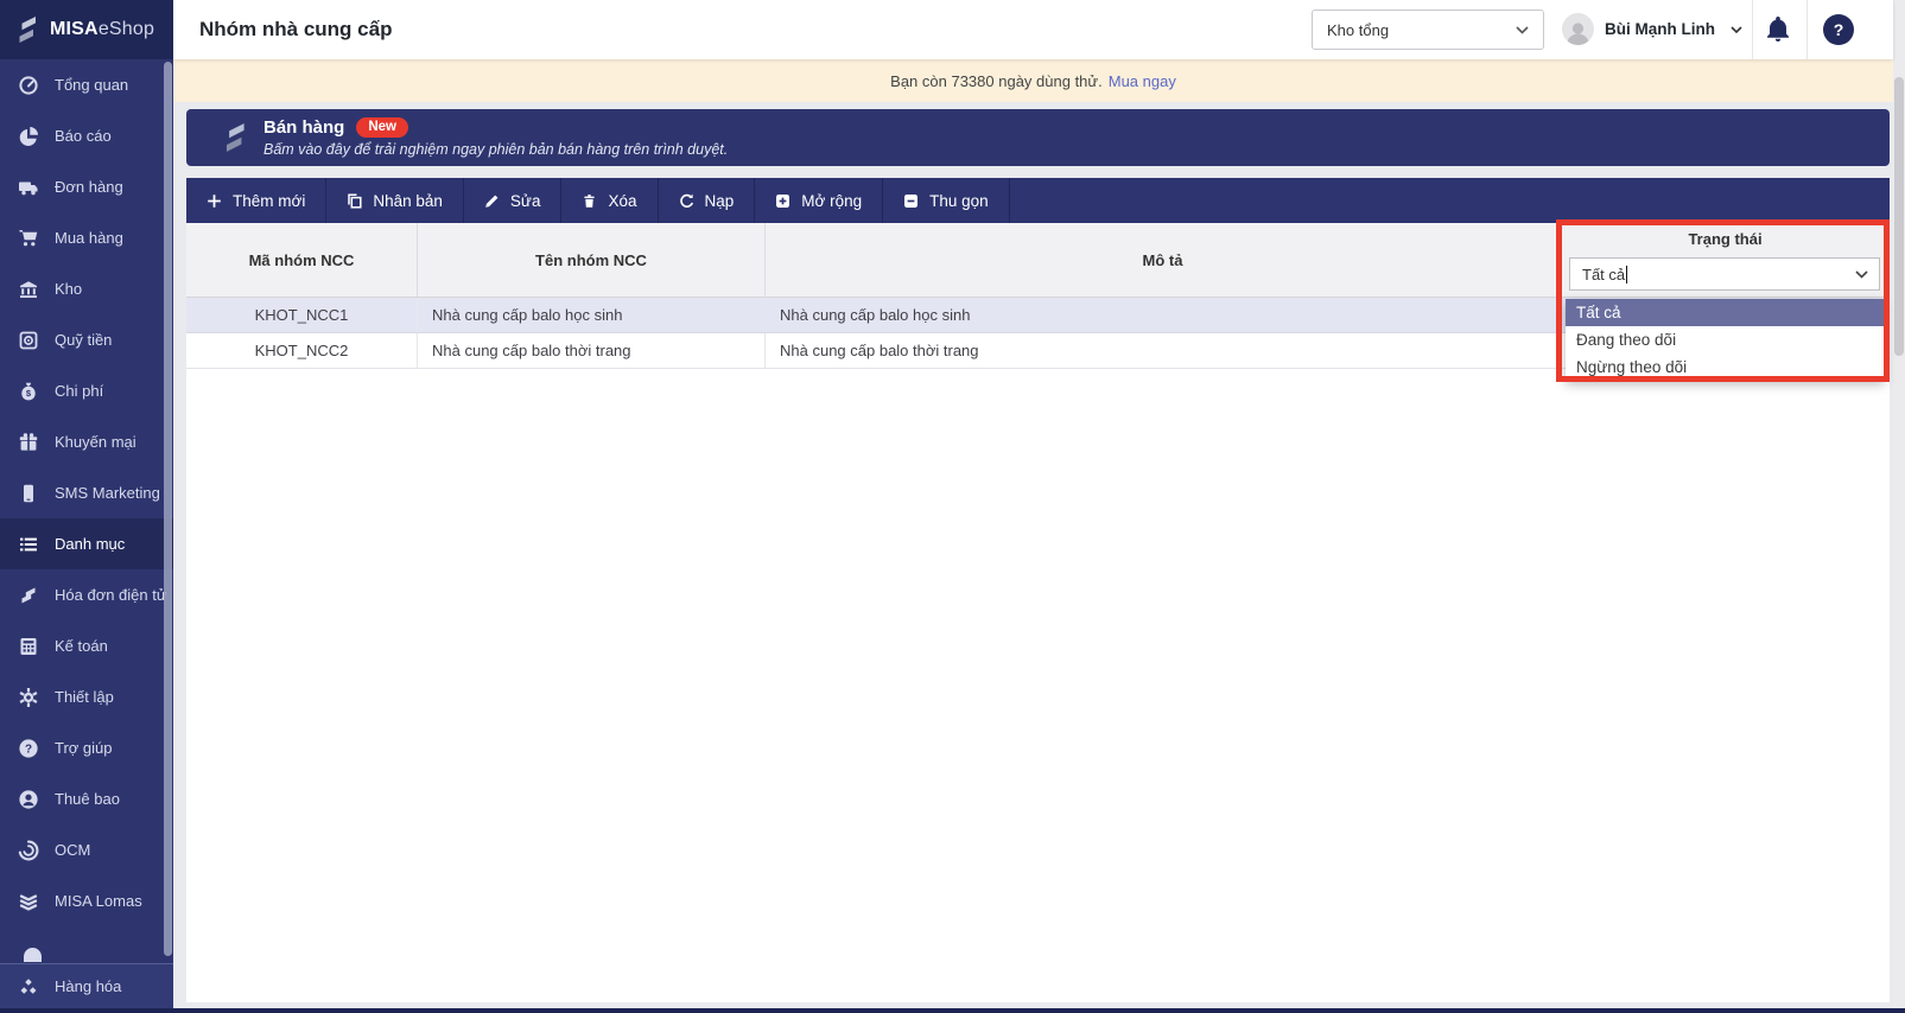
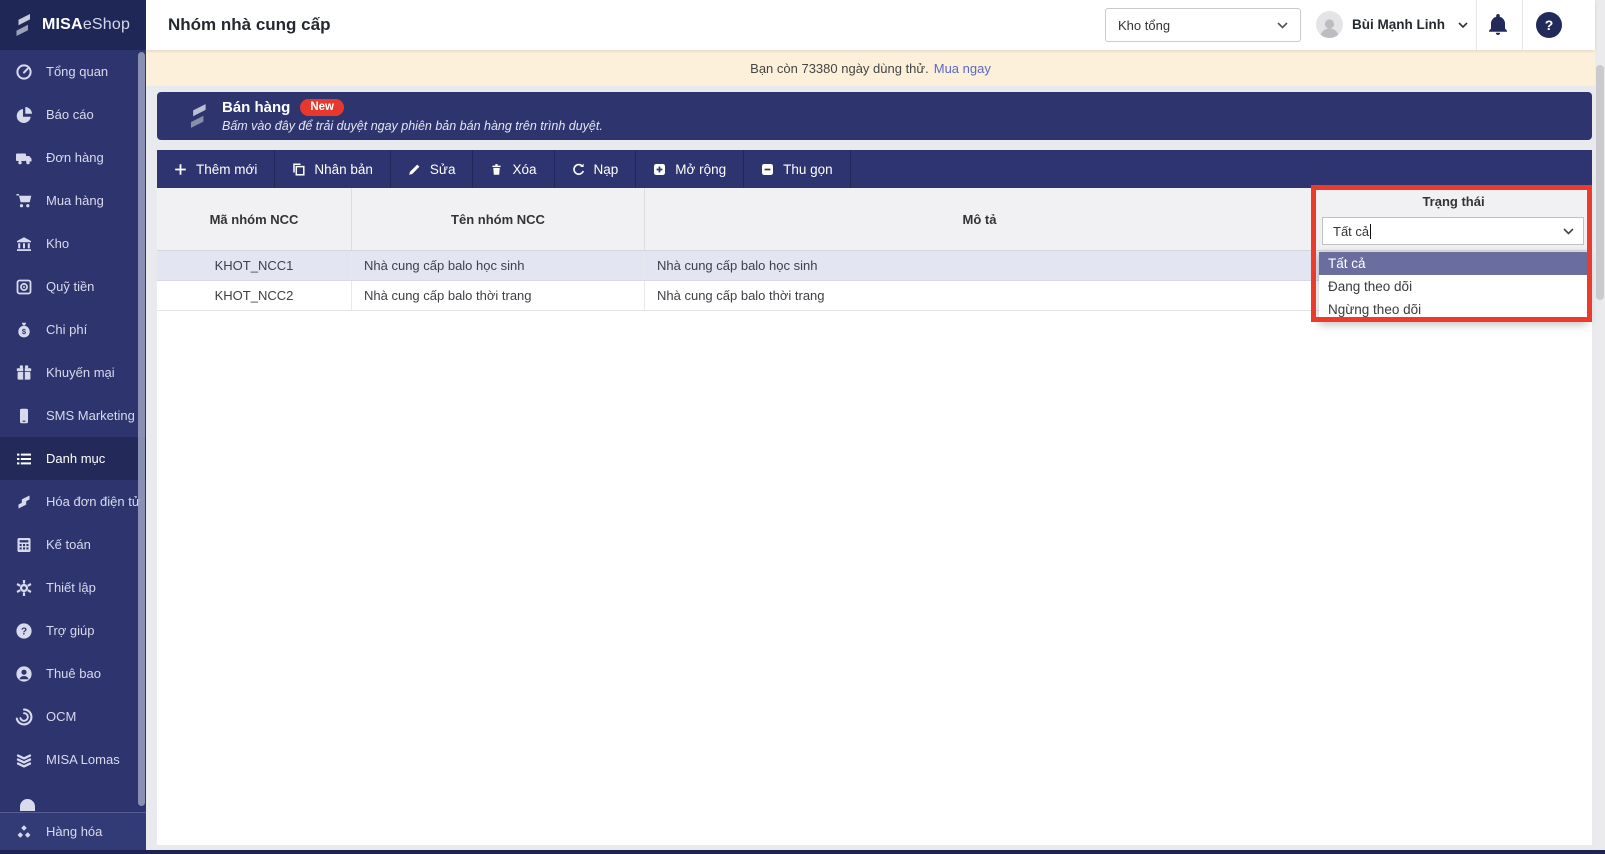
  MISAeShop
  Tổng quan
  Báo cáo
  Đơn hàng
  Mua hàng
  Kho
  Quỹ tiền
  $
  Chi phí
  Khuyến mại
  SMS Marketing
  Danh mục
  Hóa đơn điện tử
  Kế toán
  Thiết lập
  ?
  Trợ giúp
  Thuê bao
  OCM
  MISA Lomas
  Hàng hóa
  Nhóm nhà cung cấp
  Kho tổng
  Bùi Mạnh Linh
  ?
  Bạn còn 73380 ngày dùng thử.
  Mua ngay
  Bán hàng
  New
- Bấm vào đây để trải nghiệm ngay phiên bản bán hàng trên trình duyệt.
+ Bấm vào đây để trải duyệt ngay phiên bản bán hàng trên trình duyệt.
  Thêm mới
  Nhân bản
  Sửa
  Xóa
  Nạp
  Mở rộng
  Thu gọn
  Mã nhóm NCC
  Tên nhóm NCC
  Mô tả
  Trạng thái
  KHOT_NCC1
  Nhà cung cấp balo học sinh
  Nhà cung cấp balo học sinh
  KHOT_NCC2
  Nhà cung cấp balo thời trang
  Nhà cung cấp balo thời trang
  Tất cả
  Tất cả
  Đang theo dõi
  Ngừng theo dõi
